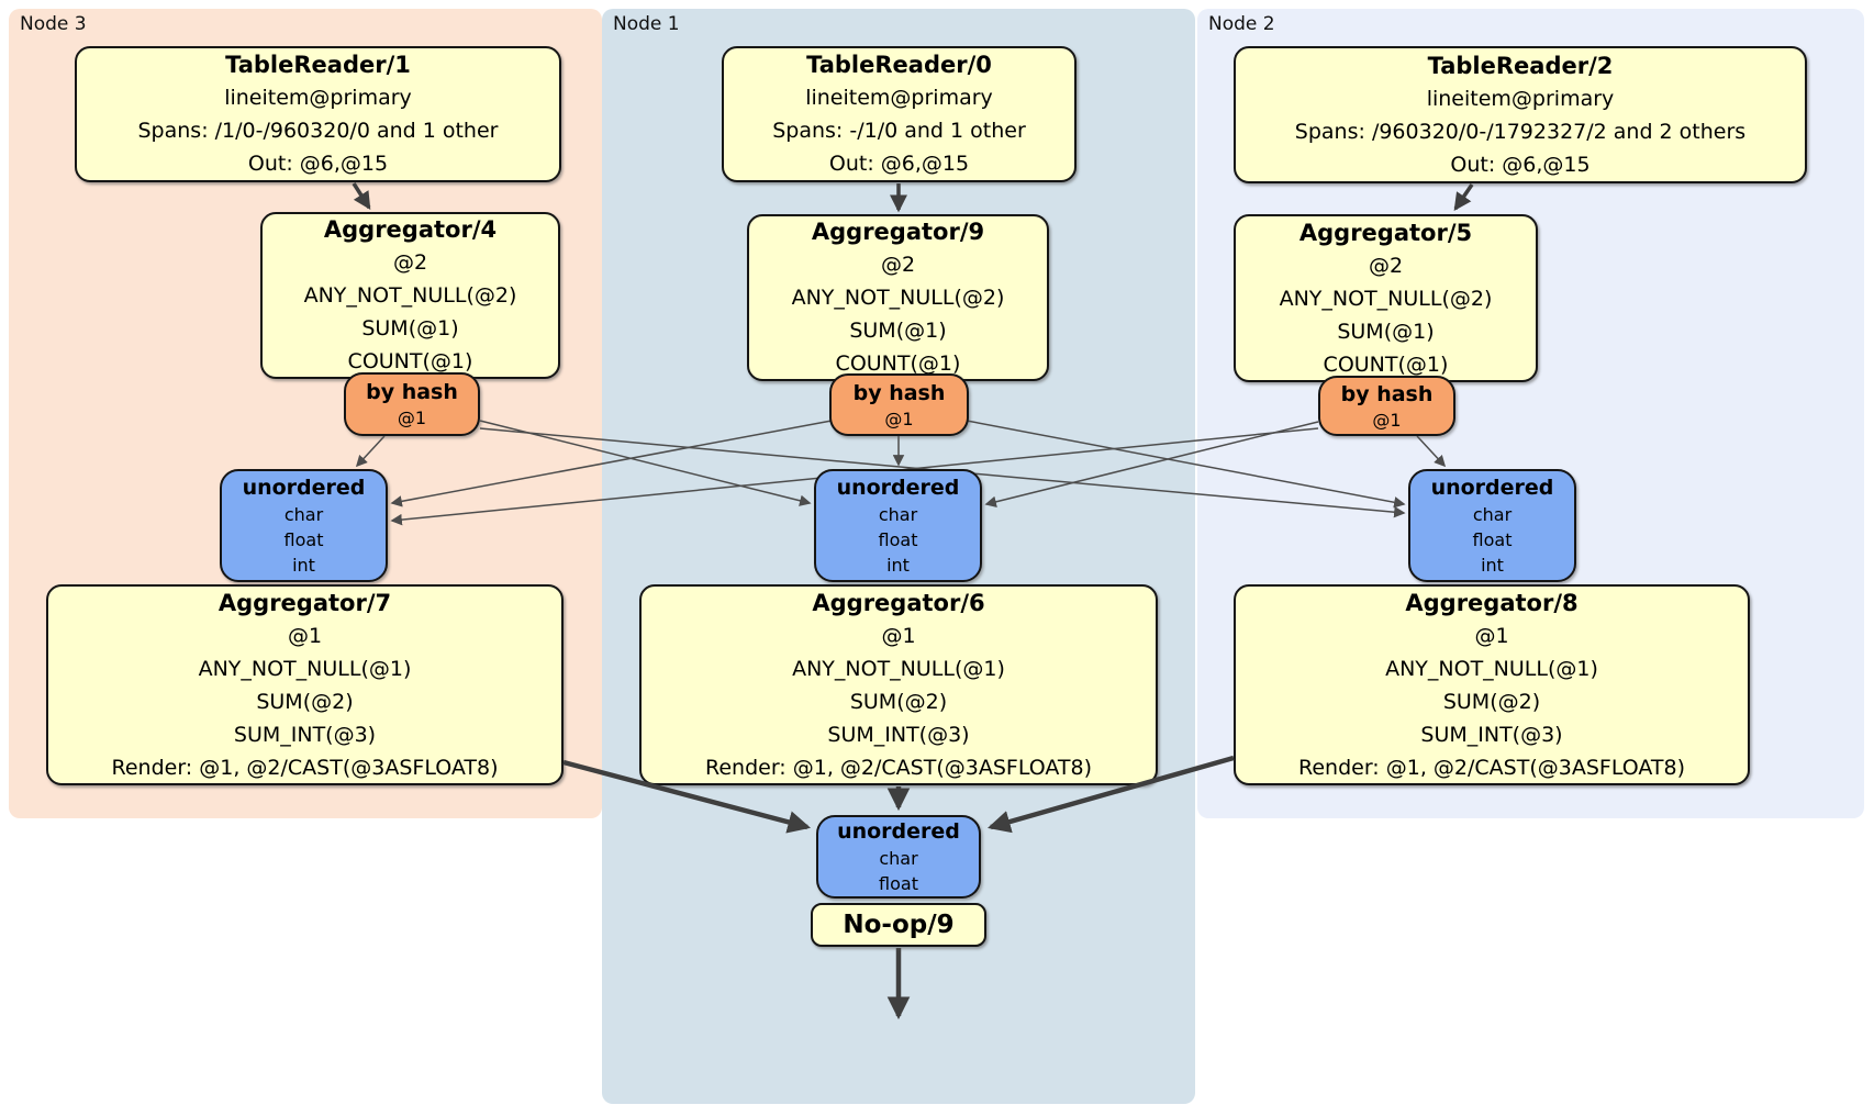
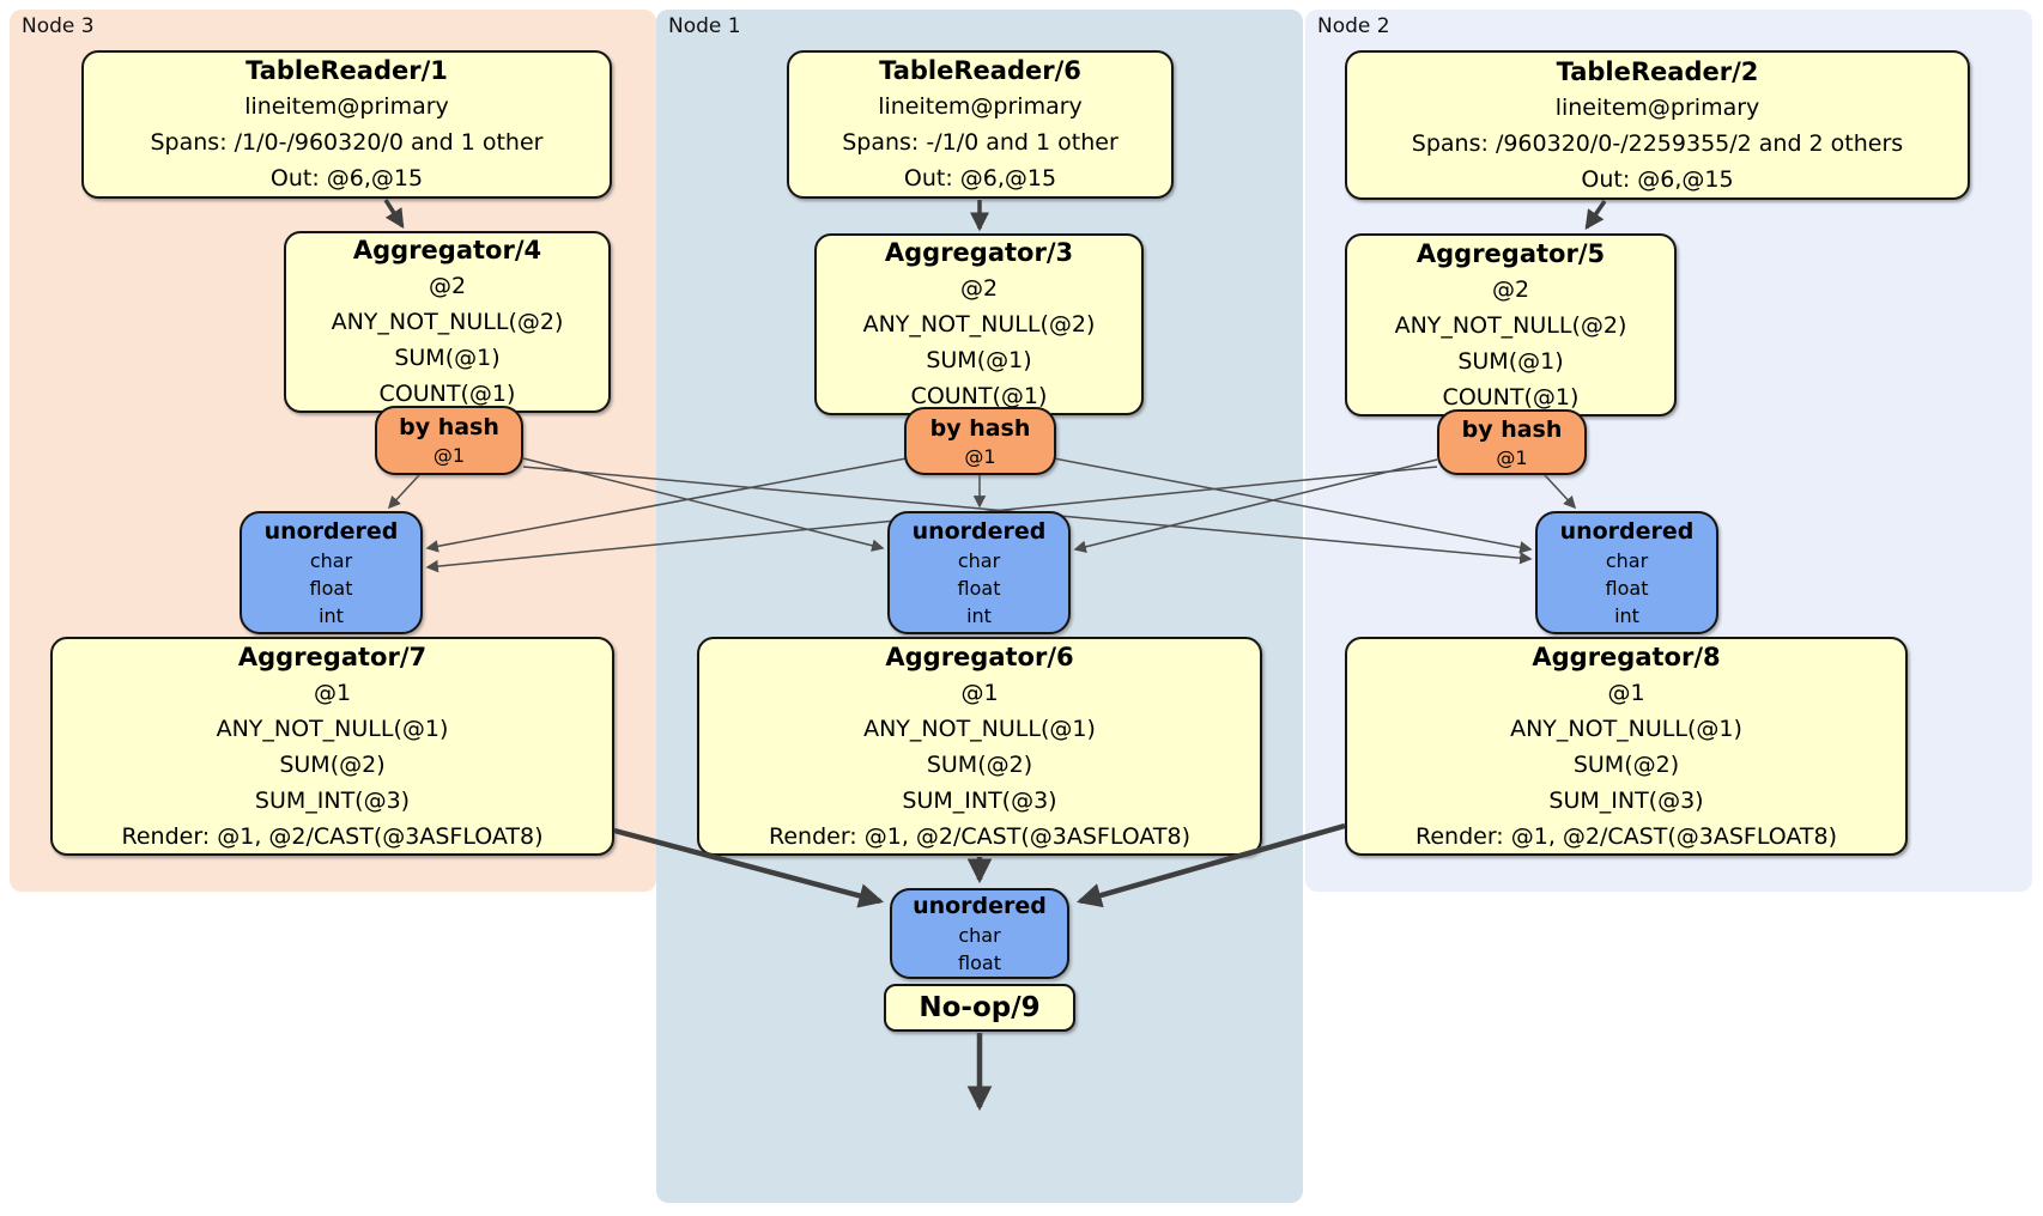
  Node 3
  Node 1
  Node 2
  TableReader/1
  lineitem@primary
  Spans: /1/0-/960320/0 and 1 other
  Out: @6,@15
  Aggregator/4
  @2
  ANY_NOT_NULL(@2)
  SUM(@1)
  COUNT(@1)
  by hash
  @1
  unordered
  char
  float
  int
  Aggregator/7
  @1
  ANY_NOT_NULL(@1)
  SUM(@2)
  SUM_INT(@3)
  Render: @1, @2/CAST(@3ASFLOAT8)
- TableReader/0
+ TableReader/6
  lineitem@primary
  Spans: -/1/0 and 1 other
  Out: @6,@15
- Aggregator/9
+ Aggregator/3
  @2
  ANY_NOT_NULL(@2)
  SUM(@1)
  COUNT(@1)
  by hash
  @1
  unordered
  char
  float
  int
  Aggregator/6
  @1
  ANY_NOT_NULL(@1)
  SUM(@2)
  SUM_INT(@3)
  Render: @1, @2/CAST(@3ASFLOAT8)
  TableReader/2
  lineitem@primary
- Spans: /960320/0-/1792327/2 and 2 others
+ Spans: /960320/0-/2259355/2 and 2 others
  Out: @6,@15
  Aggregator/5
  @2
  ANY_NOT_NULL(@2)
  SUM(@1)
  COUNT(@1)
  by hash
  @1
  unordered
  char
  float
  int
  Aggregator/8
  @1
  ANY_NOT_NULL(@1)
  SUM(@2)
  SUM_INT(@3)
  Render: @1, @2/CAST(@3ASFLOAT8)
  unordered
  char
  float
  No-op/9
